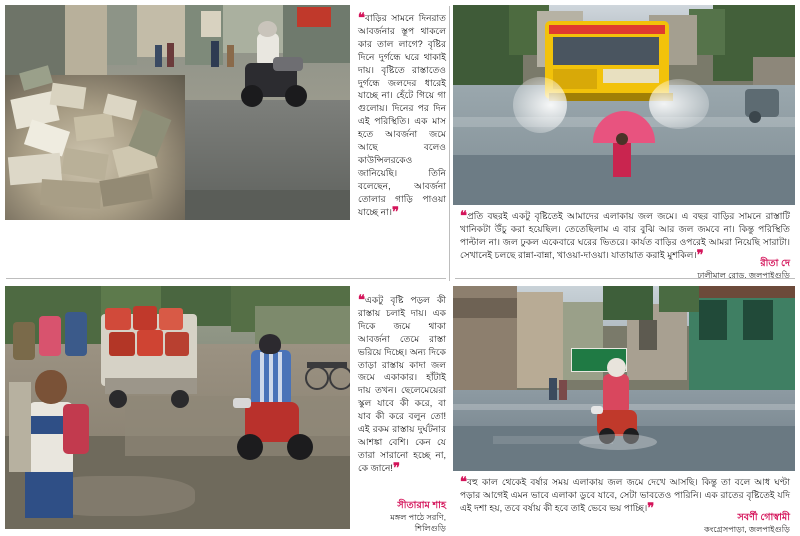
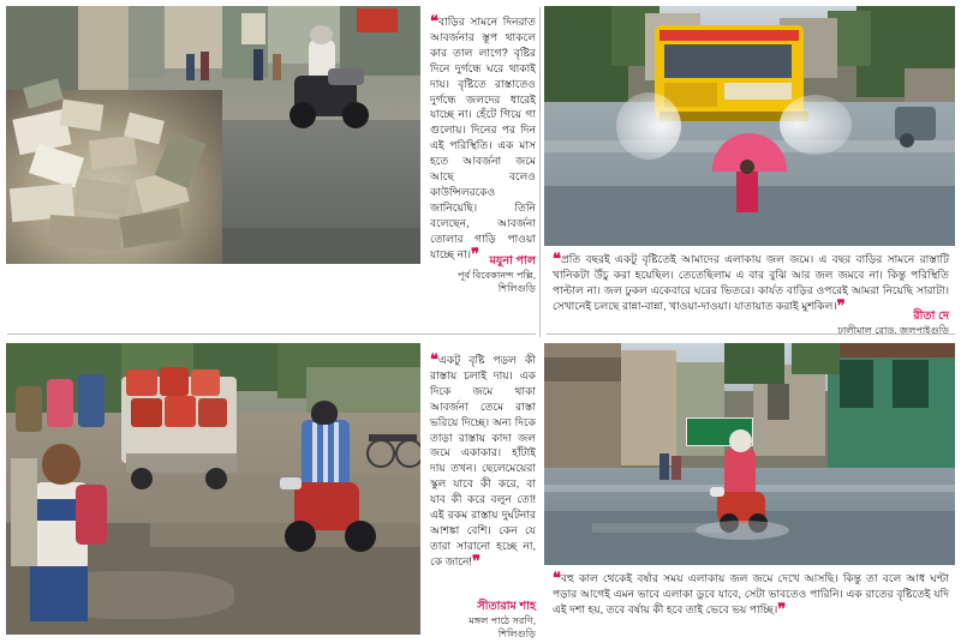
  ❝বাড়ির সামনে দিনরাত আবর্জনার স্তূপ থাকলে কার তাল লাগে? বৃষ্টির দিনে দুর্গন্ধে ঘরে থাকাই দায়। বৃষ্টিতে রাস্তাতেও দুর্গন্ধে জলদের ধারেই যাচ্ছে না। হেঁটে গিয়ে গা গুলোয়। দিনের পর দিন এই পরিস্থিতি। এক মাস হতে আবর্জনা জমে আছে বলেও কাউন্সিলরকেও জানিয়েছি। তিনি বলেছেন, আবর্জনা তোলার গাড়ি পাওয়া যাচ্ছে না।❞
+ মযুনা পাল
+ পূর্ব বিবেকানন্দ পল্লি, শিলিগুড়ি
  ❝প্রতি বছরই একটু বৃষ্টিতেই আমাদের এলাকায় জল জমে। এ বছর বাড়ির সামনে রাস্তাটি খানিকটা উঁচু করা হয়েছিল। তেতেছিলাম এ বার বুঝি আর জল জমবে না। কিন্তু পরিস্থিতি পাল্টাল না। জল ঢুকল একেবারে ঘরের ভিতরে। কার্যত বাড়ির ওপরেই আমরা নিয়েছি সারাটা। সেখানেই চলছে রান্না-বান্না, খাওয়া-দাওয়া। যাতায়াত করাই মুশকিল।❞
  রীতা দে
  ঢালীমাল রোড, জলপাইগুড়ি
  ❝একটু বৃষ্টি পড়ল কী রাস্তায় চলাই দায়। এক দিকে জমে থাকা আবর্জনা তেমে রাস্তা ভরিয়ে দিচ্ছে। অন্য দিকে তাড়া রাস্তায় কাদা জল জমে একাকার। হাঁটাই দায় তখন। ছেলেমেয়েরা স্কুল যাবে কী করে, বা যাব কী করে বলুন তো! এই রকম রাস্তায় দুর্ঘটনার আশঙ্কা বেশি। কেন যে তারা সারানো হচ্ছে না, কে জানে!❞
  সীতারাম শাহ
  মঙ্গল পাঠে সরণি, শিলিগুড়ি
  ❝বহু কাল থেকেই বর্ষার সময় এলাকায় জল জমে দেখে আসছি। কিন্তু তা বলে আধ ঘণ্টা পড়ার আগেই এমন ভাবে এলাকা ডুবে যাবে, সেটা ভাবতেও পারিনি। এক রাতের বৃষ্টিতেই যদি এই দশা হয়, তবে বর্ষায় কী হবে তাই ভেবে ভয় পাচ্ছি।❞
- সবর্ণী গোস্বামী
- কংগ্রেসপাড়া, জলপাইগুড়ি
